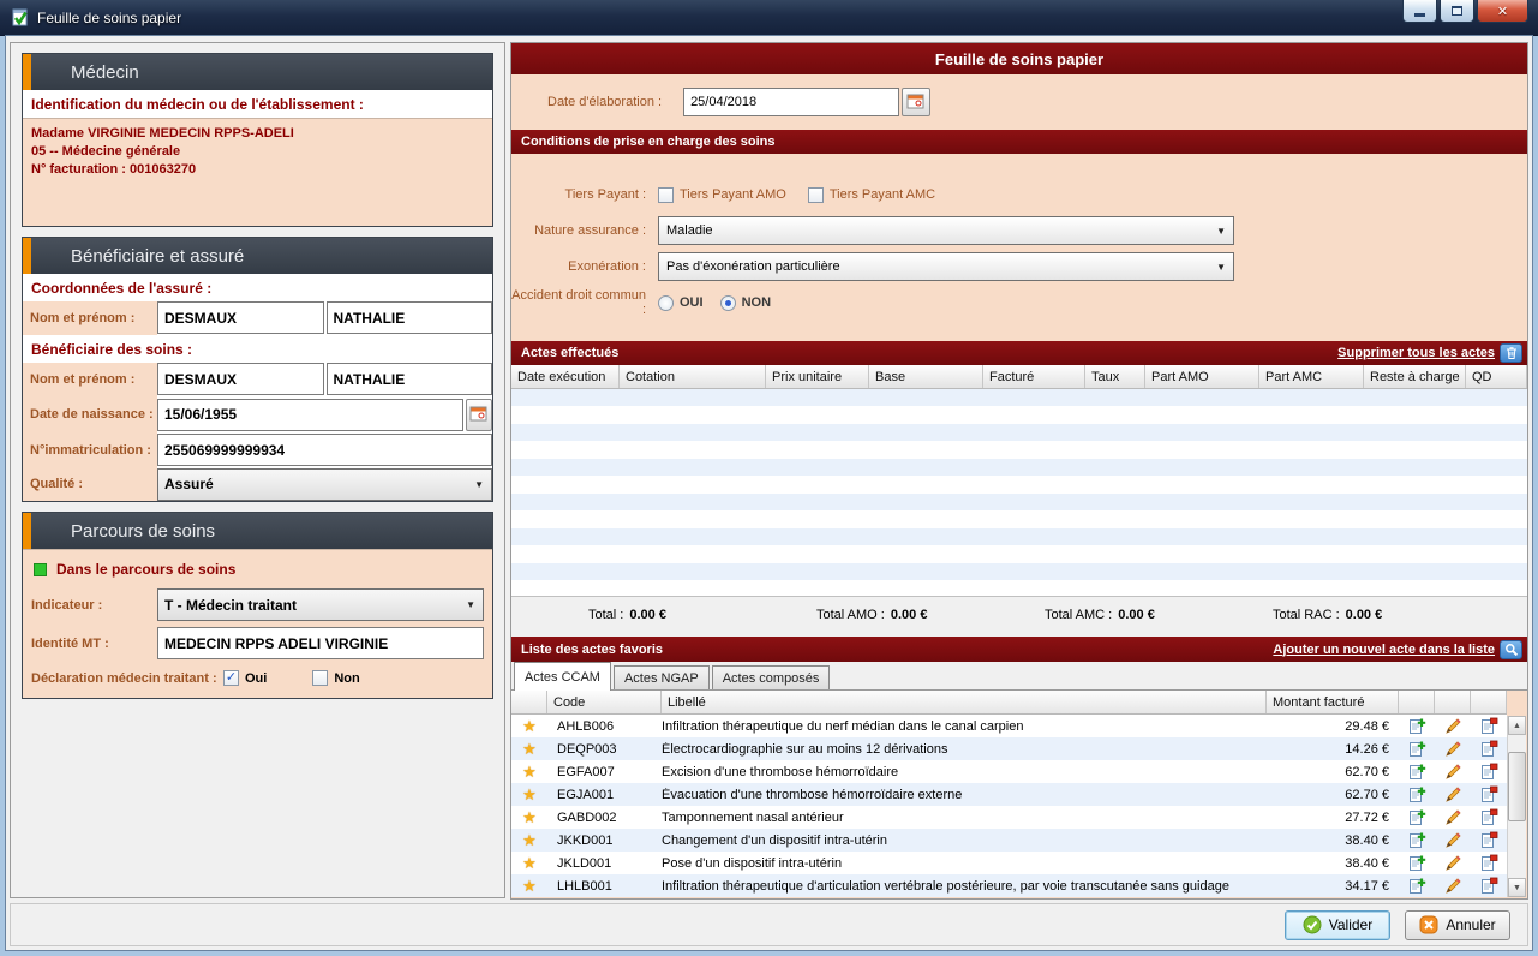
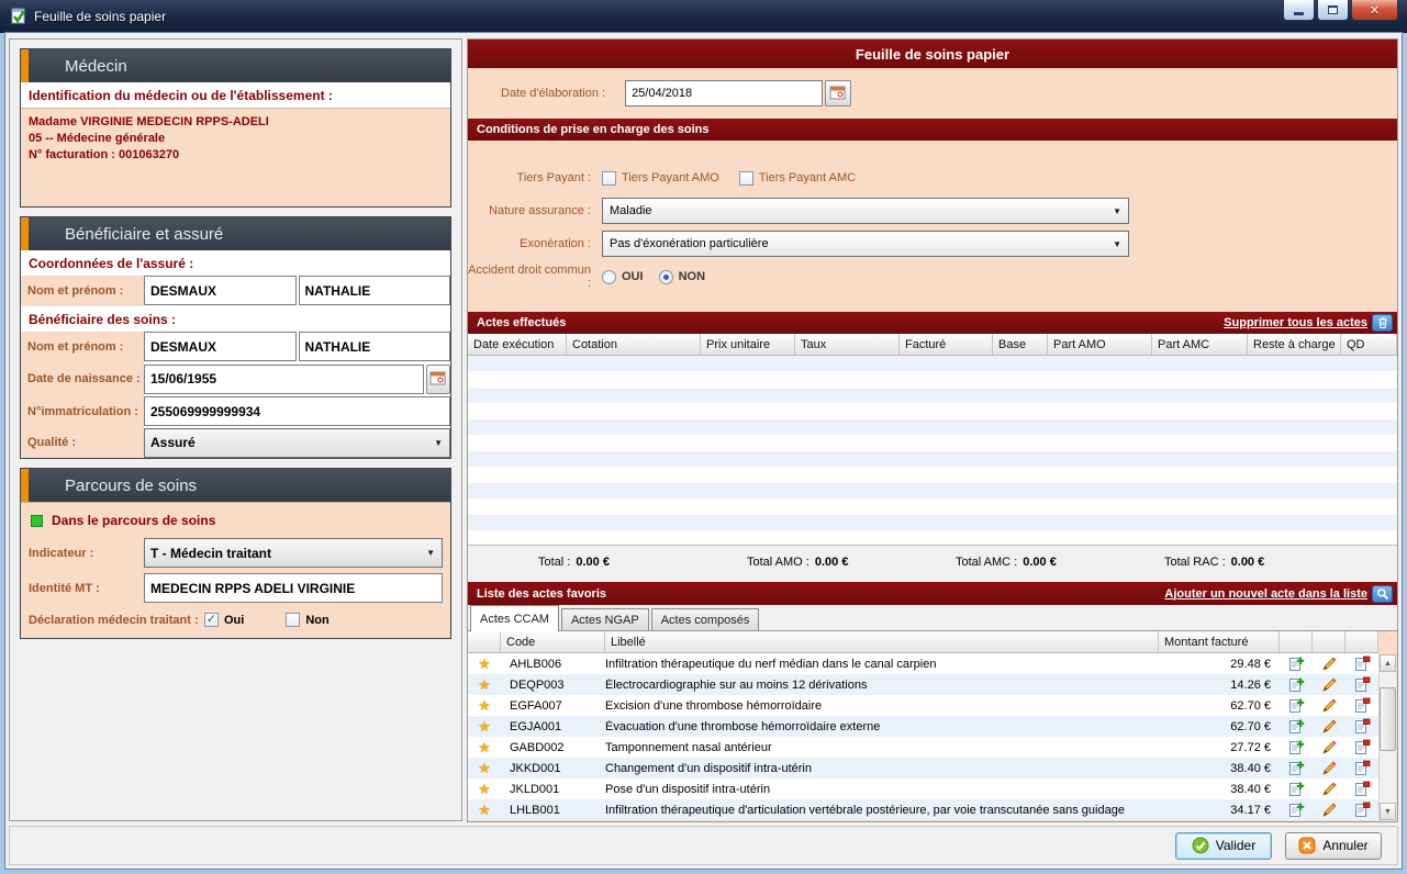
  Feuille de soins papier
  ✕
  Médecin
  Identification du médecin ou de l'établissement :
  Madame VIRGINIE MEDECIN RPPS-ADELI
  05 -- Médecine générale
  N° facturation : 001063270
  Bénéficiaire et assuré
  Coordonnées de l'assuré :
  Nom et prénom :
  DESMAUX
  NATHALIE
  Bénéficiaire des soins :
  Nom et prénom :
  DESMAUX
  NATHALIE
  Date de naissance :
  15/06/1955
  N°immatriculation :
  255069999999934
  Qualité :
  Assuré
  ▼
  Parcours de soins
  Dans le parcours de soins
  Indicateur :
  T - Médecin traitant
  ▼
  Identité MT :
  MEDECIN RPPS ADELI VIRGINIE
  Déclaration médecin traitant :
  ✓
  Oui
  Non
  Feuille de soins papier
  Date d'élaboration :
  25/04/2018
  Conditions de prise en charge des soins
  Tiers Payant :
  Tiers Payant AMO
  Tiers Payant AMC
  Nature assurance :
  Maladie
  ▼
  Exonération :
  Pas d'éxonération particulière
  ▼
  Accident droit commun :
  OUI
  NON
  Actes effectués
  Supprimer tous les actes
  Date exécution
  Cotation
  Prix unitaire
- Base
+ Taux
  Facturé
- Taux
+ Base
  Part AMO
  Part AMC
  Reste à charge
  QD
  Total :
  0.00 €
  Total AMO :
  0.00 €
  Total AMC :
  0.00 €
  Total RAC :
  0.00 €
  Liste des actes favoris
  Ajouter un nouvel acte dans la liste
  Actes CCAM
  Actes NGAP
  Actes composés
  Code
  Libellé
  Montant facturé
  ★
  AHLB006
  Infiltration thérapeutique du nerf médian dans le canal carpien
  29.48 €
  ★
  DEQP003
  Électrocardiographie sur au moins 12 dérivations
  14.26 €
  ★
  EGFA007
  Excision d'une thrombose hémorroïdaire
  62.70 €
  ★
  EGJA001
  Évacuation d'une thrombose hémorroïdaire externe
  62.70 €
  ★
  GABD002
  Tamponnement nasal antérieur
  27.72 €
  ★
  JKKD001
  Changement d'un dispositif intra-utérin
  38.40 €
  ★
  JKLD001
  Pose d'un dispositif intra-utérin
  38.40 €
  ★
  LHLB001
  Infiltration thérapeutique d'articulation vertébrale postérieure, par voie transcutanée sans guidage
  34.17 €
  Valider
  Annuler
